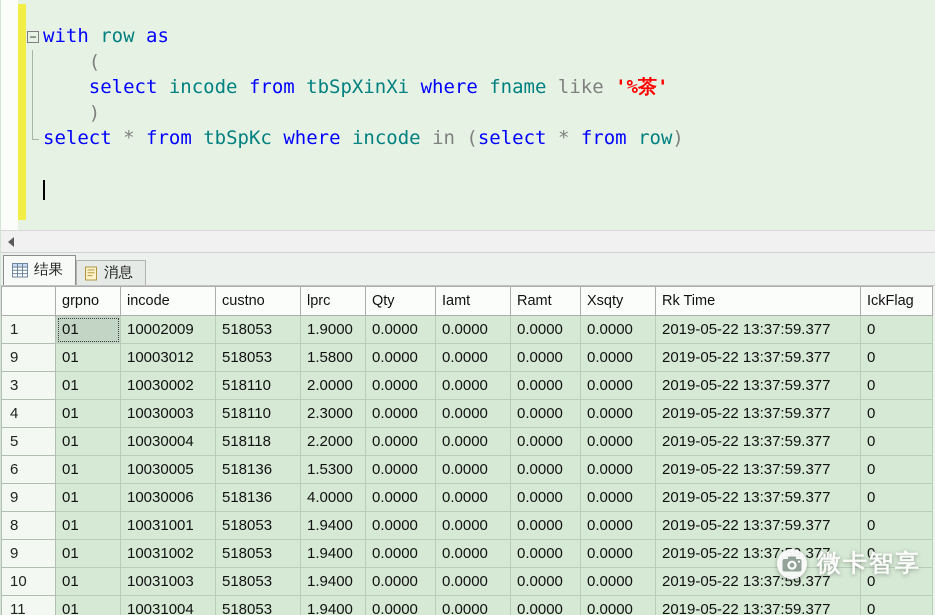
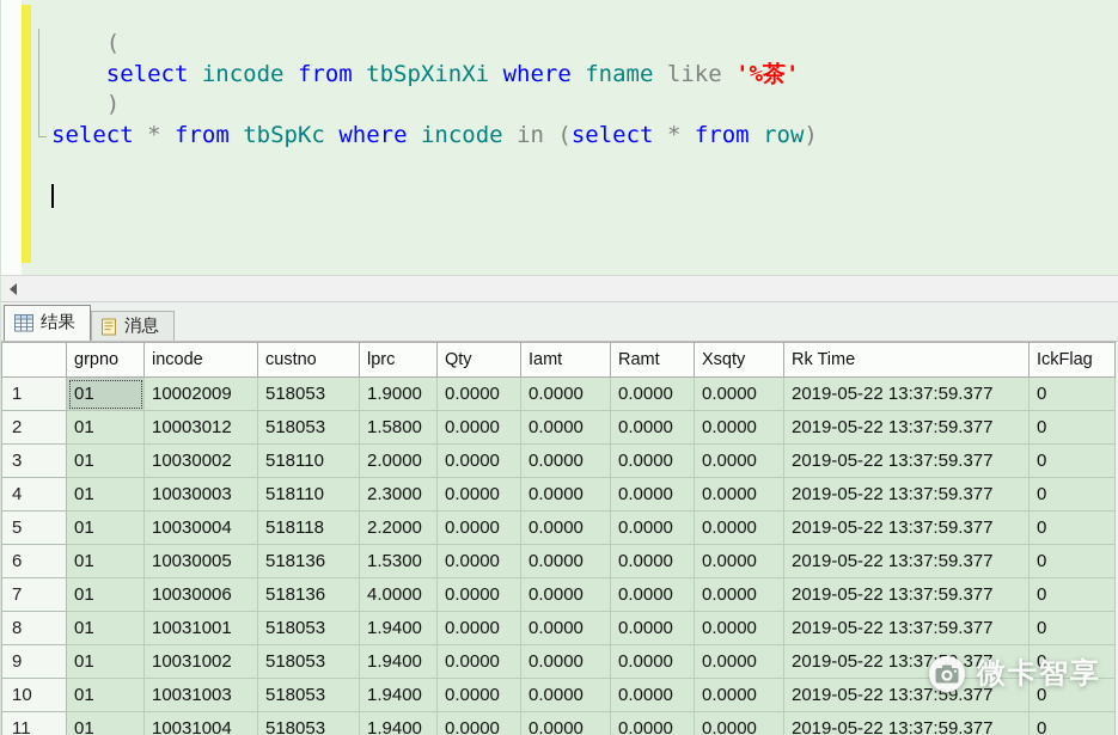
- −
- with row as
  (
  select incode from tbSpXinXi where fname like '%茶'
  )
  select * from tbSpKc where incode in (select * from row)
  结果
  消息
  	grpno	incode	custno	lprc	Qty	Iamt	Ramt	Xsqty	Rk Time	IckFlag
  1	01	10002009	518053	1.9000	0.0000	0.0000	0.0000	0.0000	2019-05-22 13:37:59.377	0
- 9	01	10003012	518053	1.5800	0.0000	0.0000	0.0000	0.0000	2019-05-22 13:37:59.377	0
+ 2	01	10003012	518053	1.5800	0.0000	0.0000	0.0000	0.0000	2019-05-22 13:37:59.377	0
  3	01	10030002	518110	2.0000	0.0000	0.0000	0.0000	0.0000	2019-05-22 13:37:59.377	0
  4	01	10030003	518110	2.3000	0.0000	0.0000	0.0000	0.0000	2019-05-22 13:37:59.377	0
  5	01	10030004	518118	2.2000	0.0000	0.0000	0.0000	0.0000	2019-05-22 13:37:59.377	0
  6	01	10030005	518136	1.5300	0.0000	0.0000	0.0000	0.0000	2019-05-22 13:37:59.377	0
- 9	01	10030006	518136	4.0000	0.0000	0.0000	0.0000	0.0000	2019-05-22 13:37:59.377	0
+ 7	01	10030006	518136	4.0000	0.0000	0.0000	0.0000	0.0000	2019-05-22 13:37:59.377	0
  8	01	10031001	518053	1.9400	0.0000	0.0000	0.0000	0.0000	2019-05-22 13:37:59.377	0
  9	01	10031002	518053	1.9400	0.0000	0.0000	0.0000	0.0000	2019-05-22 13:37.377	0
  10	01	10031003	518053	1.9400	0.0000	0.0000	0.0000	0.0000	2019-05-22 13:37:59.377	0
  11	01	10031004	518053	1.9400	0.0000	0.0000	0.0000	0.0000	2019-05-22 13:37:59.377	0
  微卡智享
